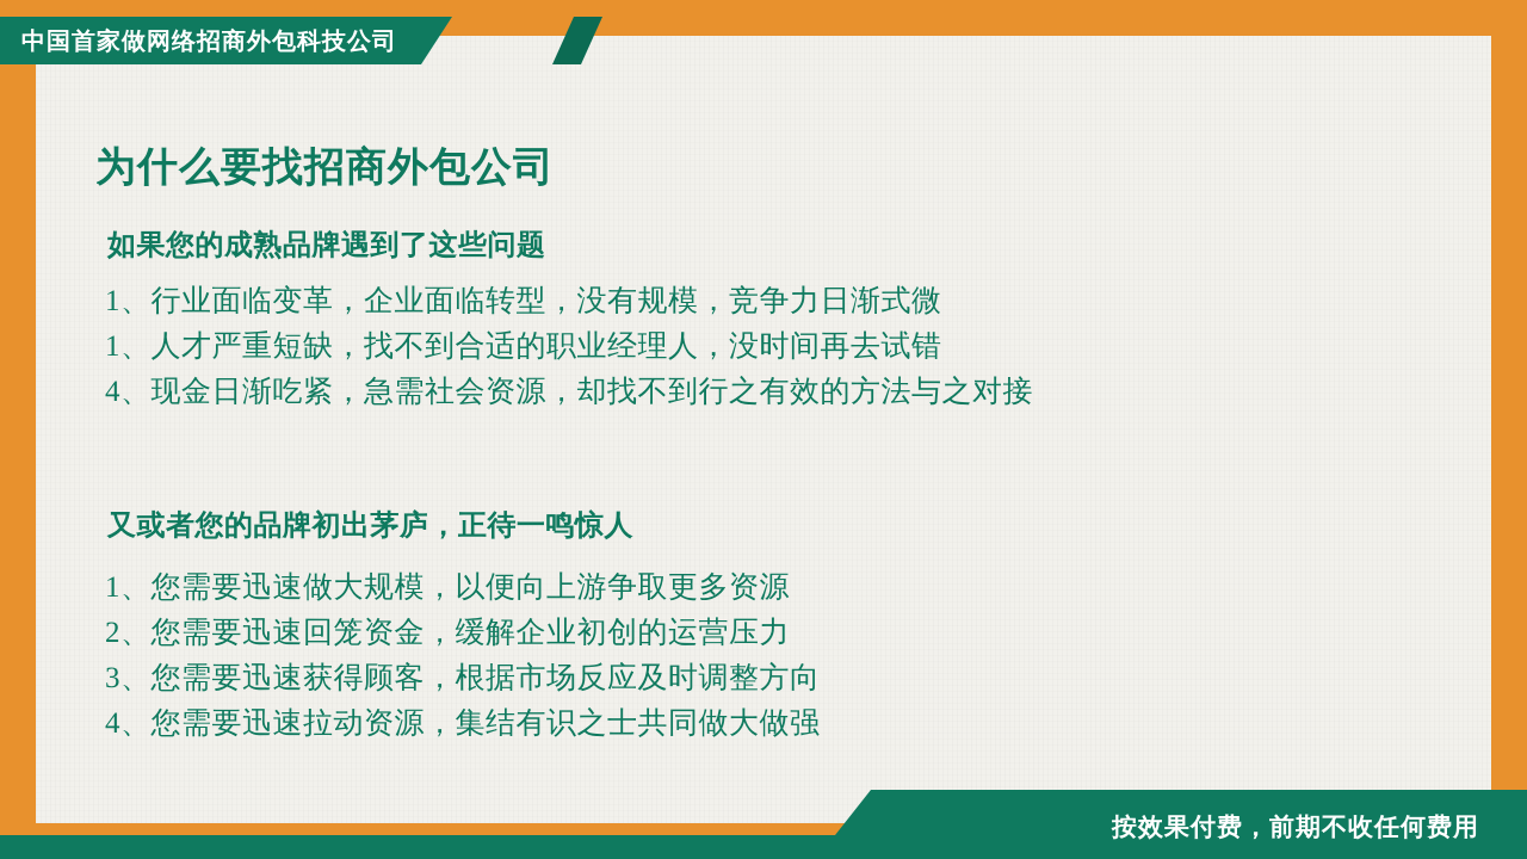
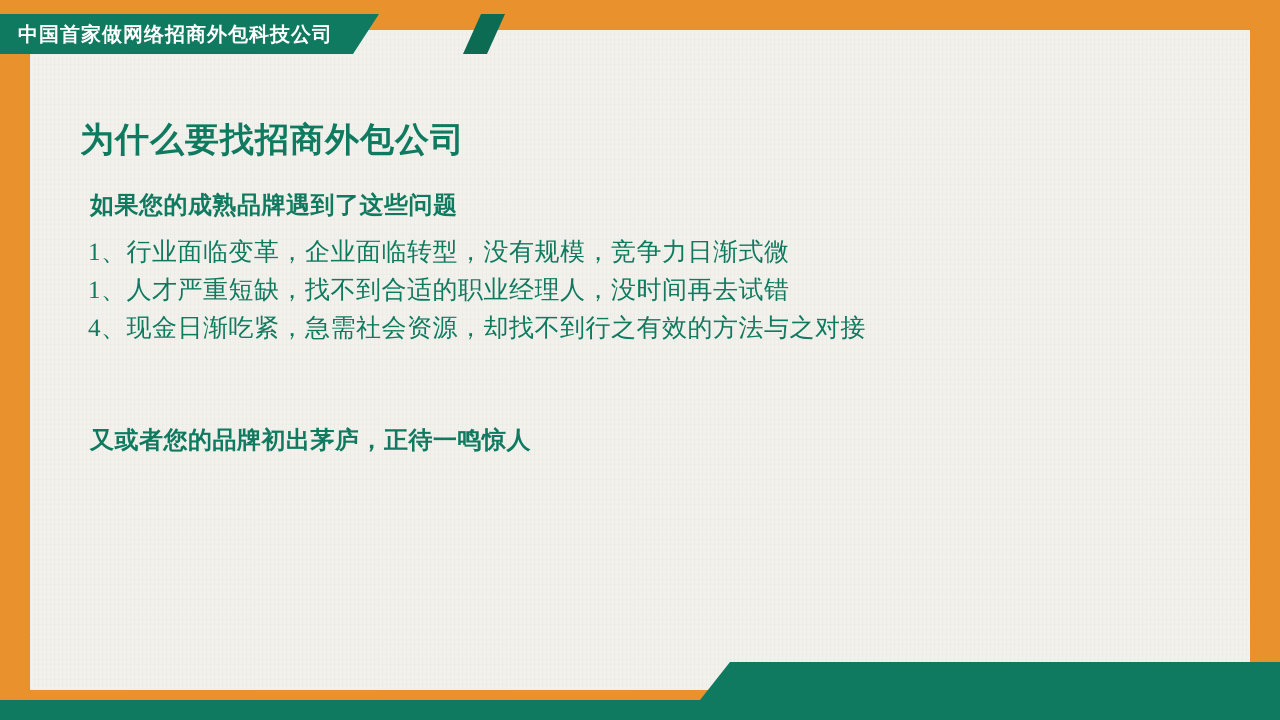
  中国首家做网络招商外包科技公司
  为什么要找招商外包公司
  如果您的成熟品牌遇到了这些问题
  1、行业面临变革，企业面临转型，没有规模，竞争力日渐式微
  1、人才严重短缺，找不到合适的职业经理人，没时间再去试错
  4、现金日渐吃紧，急需社会资源，却找不到行之有效的方法与之对接
  又或者您的品牌初出茅庐，正待一鸣惊人
- 1、您需要迅速做大规模，以便向上游争取更多资源
- 2、您需要迅速回笼资金，缓解企业初创的运营压力
- 3、您需要迅速获得顾客，根据市场反应及时调整方向
- 4、您需要迅速拉动资源，集结有识之士共同做大做强
- 按效果付费，前期不收任何费用
